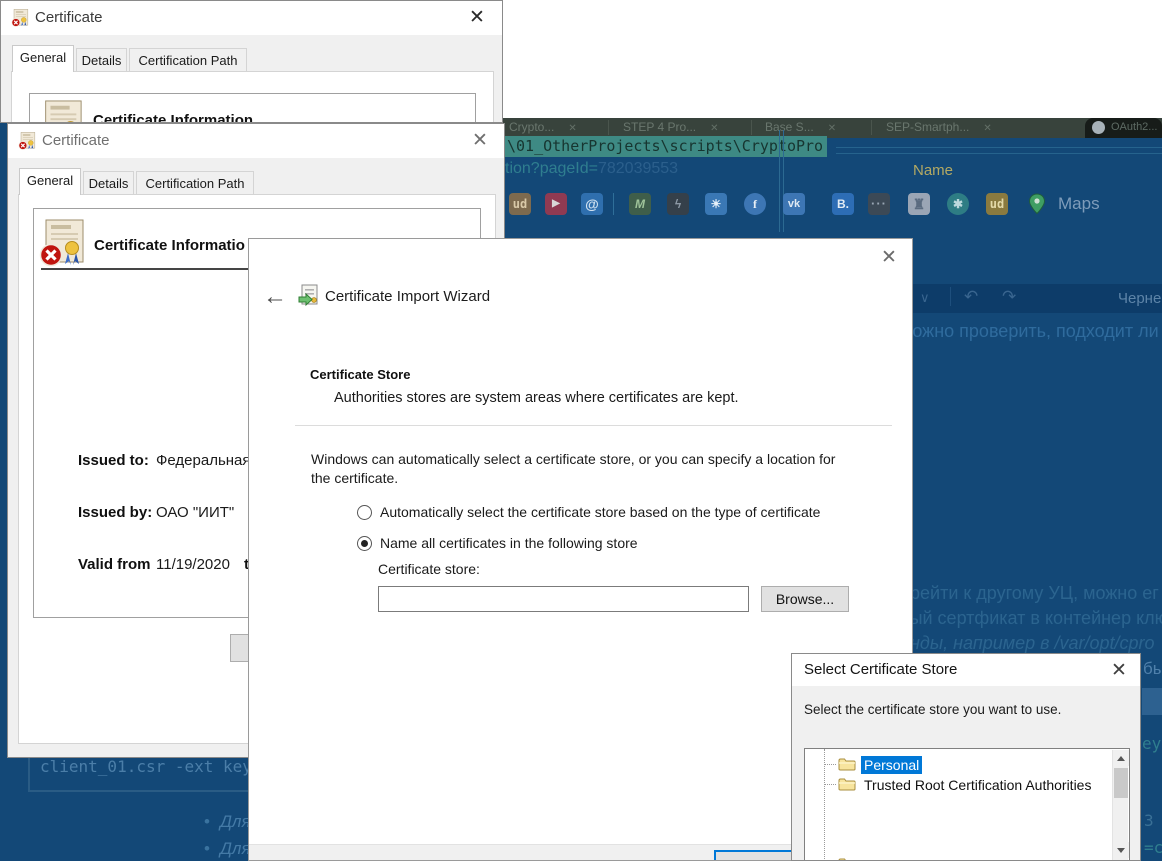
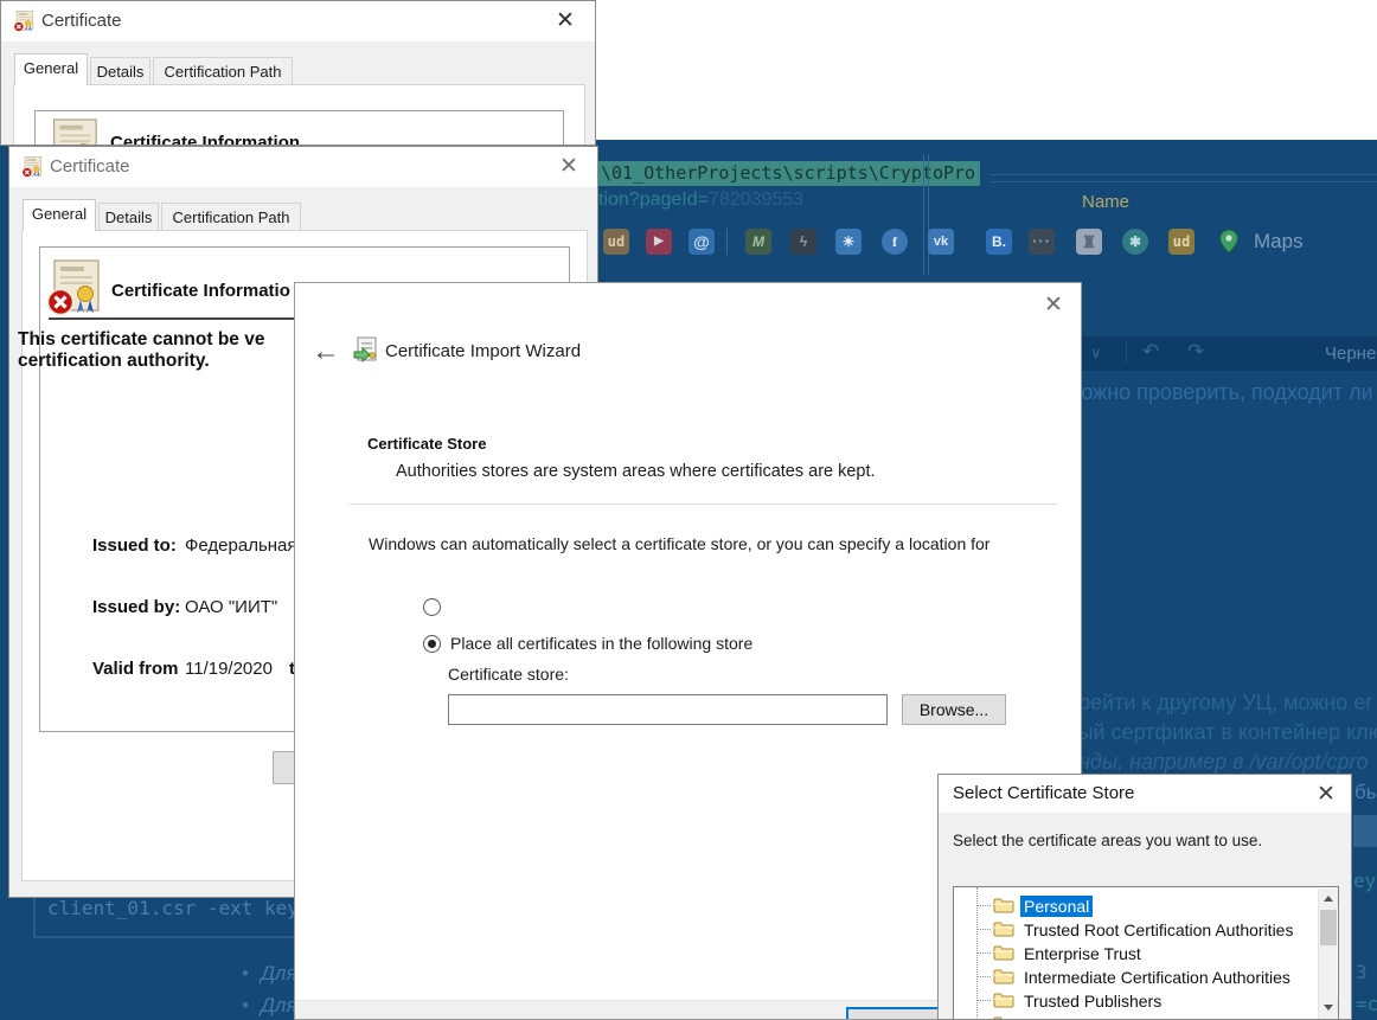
- Crypto... ✕
- STEP 4 Pro... ✕
- Base S... ✕
- SEP-Smartph... ✕
- OAuth2...
  \01_OtherProjects\scripts\CrypoPro
  tion?pageId=782039553
  Name
  ud
  ▶
  @
  M
  ϟ
  ☀
  f
  vk
  B.
  ···
  ♜
  ✱
  ud
  Maps
  ∨
  ↶
  ↷
  Черне
  ожно проверить, подходит ли
  рейти к другому УЦ, можно ег
  ый сертфикат в контейнер клю
  нды, например в /var/opt/cpro
  бы
  3
  =c
  client_01.csr -ext ke
  • Для
  • Для
  Certificate
  ✕
  General
  Details
  Certification Path
  Certificate Information
  Certificate
  ✕
  General
  Details
  Certification Path
  Certificate Informatio
+ This certificate cannot be ve
+ certification authority.
  Issued to:
  Федеральная
  Issued by:
  ОАО "ИИТ"
  Valid from
  11/19/2020
  t
  ✕
  ←
  Certificate Import Wizard
  Certificate Store
  Authorities stores are system areas where certificates are kept.
  Windows can automatically select a certificate store, or you can specify a location for
- the certificate.
- Automatically select the certificate store based on the type of certificate
- Name all certificates in the following store
+ Place all certificates in the following store
  Certificate store:
  Browse...
  Select Certificate Store
  ✕
- Select the certificate store you want to use.
+ Select the certificate areas you want to use.
  Personal
  Trusted Root Certification Authorities
+ Enterprise Trust
+ Intermediate Certification Authorities
+ Trusted Publishers
